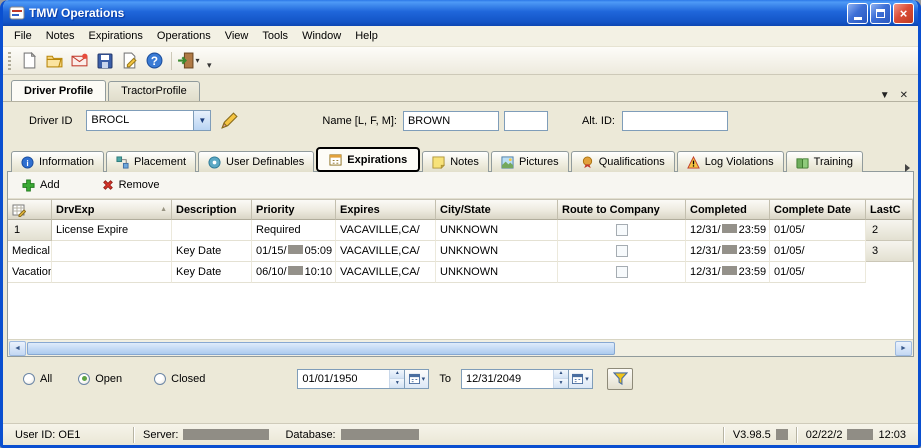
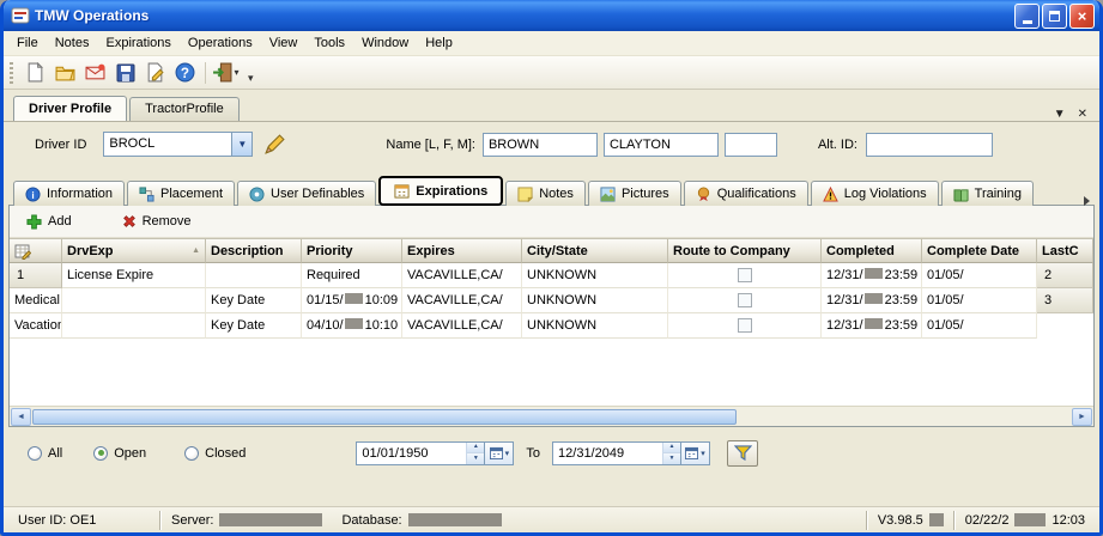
  TMW Operations
  ×
  File
  Notes
  Expirations
  Operations
  View
  Tools
  Window
  Help
  ?
  ▾
  ▾
  Driver Profile
  TractorProfile
  ▼
  ✕
  Driver ID
  BROCL
  ▼
  Name [L, F, M]:
  BROWN
+ CLAYTON
  Alt. ID:
  i
  Information
  Placement
  User Definables
  Expirations
  Notes
  Pictures
  Qualifications
  Log Violations
  Training
  Add
  Remove
  DrvExp
  Description
  Priority
  Expires
  City/State
  Route to Company
  Completed
  Complete Date
  LastC
  1
  License Expire
  Required
  VACAVILLE,CA/
  UNKNOWN
  12/31/ 23:59
  01/05/
  2
  Medical
  Key Date
- 01/15/ 05:09
+ 01/15/ 10:09
  VACAVILLE,CA/
  UNKNOWN
  12/31/ 23:59
  01/05/
  3
  Vacation
  Key Date
- 06/10/ 10:10
+ 04/10/ 10:10
  VACAVILLE,CA/
  UNKNOWN
  12/31/ 23:59
  01/05/
  All
  Open
  Closed
  01/01/1950
  To
  12/31/2049
  User ID: OE1
  Server:
  Database:
  V3.98.5
  02/22/2
  12:03
